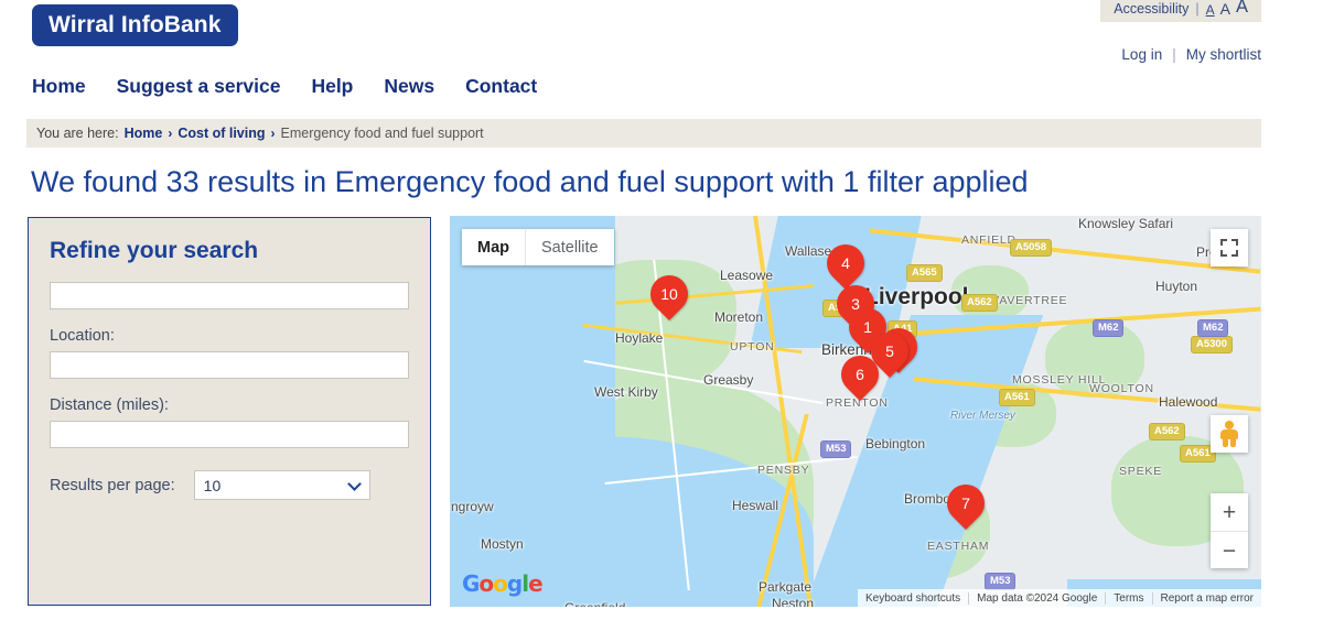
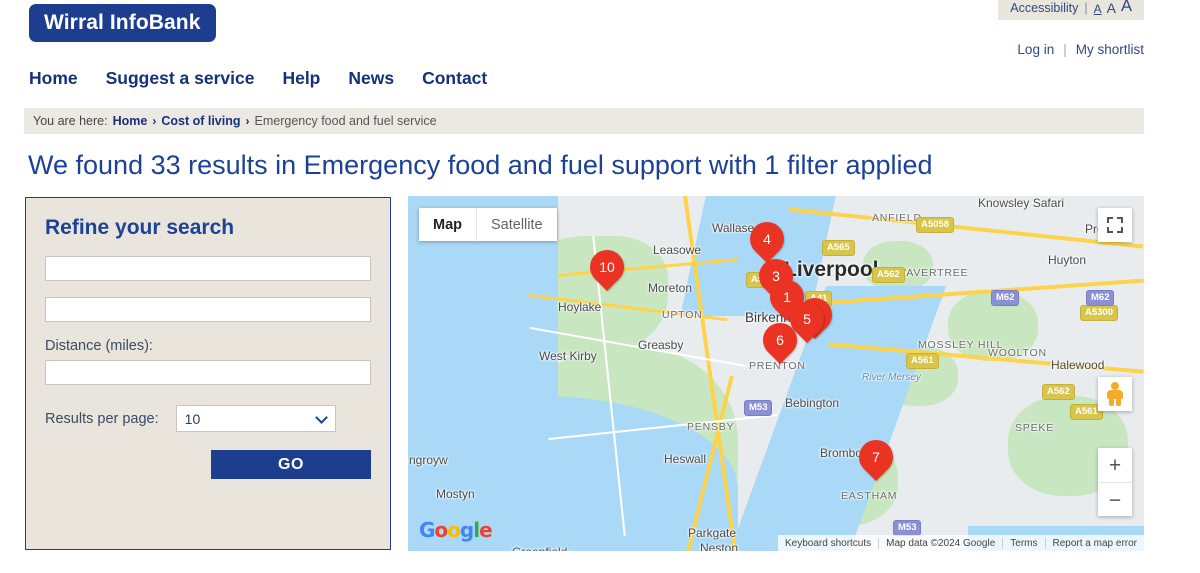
  Accessibility
  |
  A
  A
  A
  Wirral InfoBank
  Log in
  |
  My shortlist
  Home
  Suggest a service
  Help
  News
  Contact
  You are here:
  Home
  ›
  Cost of living
  ›
- Emergency food and fuel support
+ Emergency food and fuel service
  We found 33 results in Emergency food and fuel support with 1 filter applied
  Refine your search
- Location:
  Distance (miles):
  Results per page:
  10
+ GO
  iverpoo
  Birken
  Wallase
  Leasowe
  Moreton
  Hoylake
  West Kirby
  Greasby
  UPTON
  PRENTON
  PENSBY
  Heswall
  Parkgate
  Neston
  Mostyn
  ngroyw
  Bebington
  EASTHAM
  ANFIEL
  AVERTREE
  MOSSLEY HILL
  WOOLTON
  SPEKE
  Halewood
  Huyton
  Knowsley Safari
  River Mersey
  A565
  A5058
  A562
  A561
  A5300
  A562
  A561
  M62
  M62
  M53
  M53
  Map
  Satellite
  +
  −
  Google
  Keyboard shortcuts
  Map data ©2024 Google
  Terms
  Report a map error
  10
  4
  3
  1
  5
  6
  7
